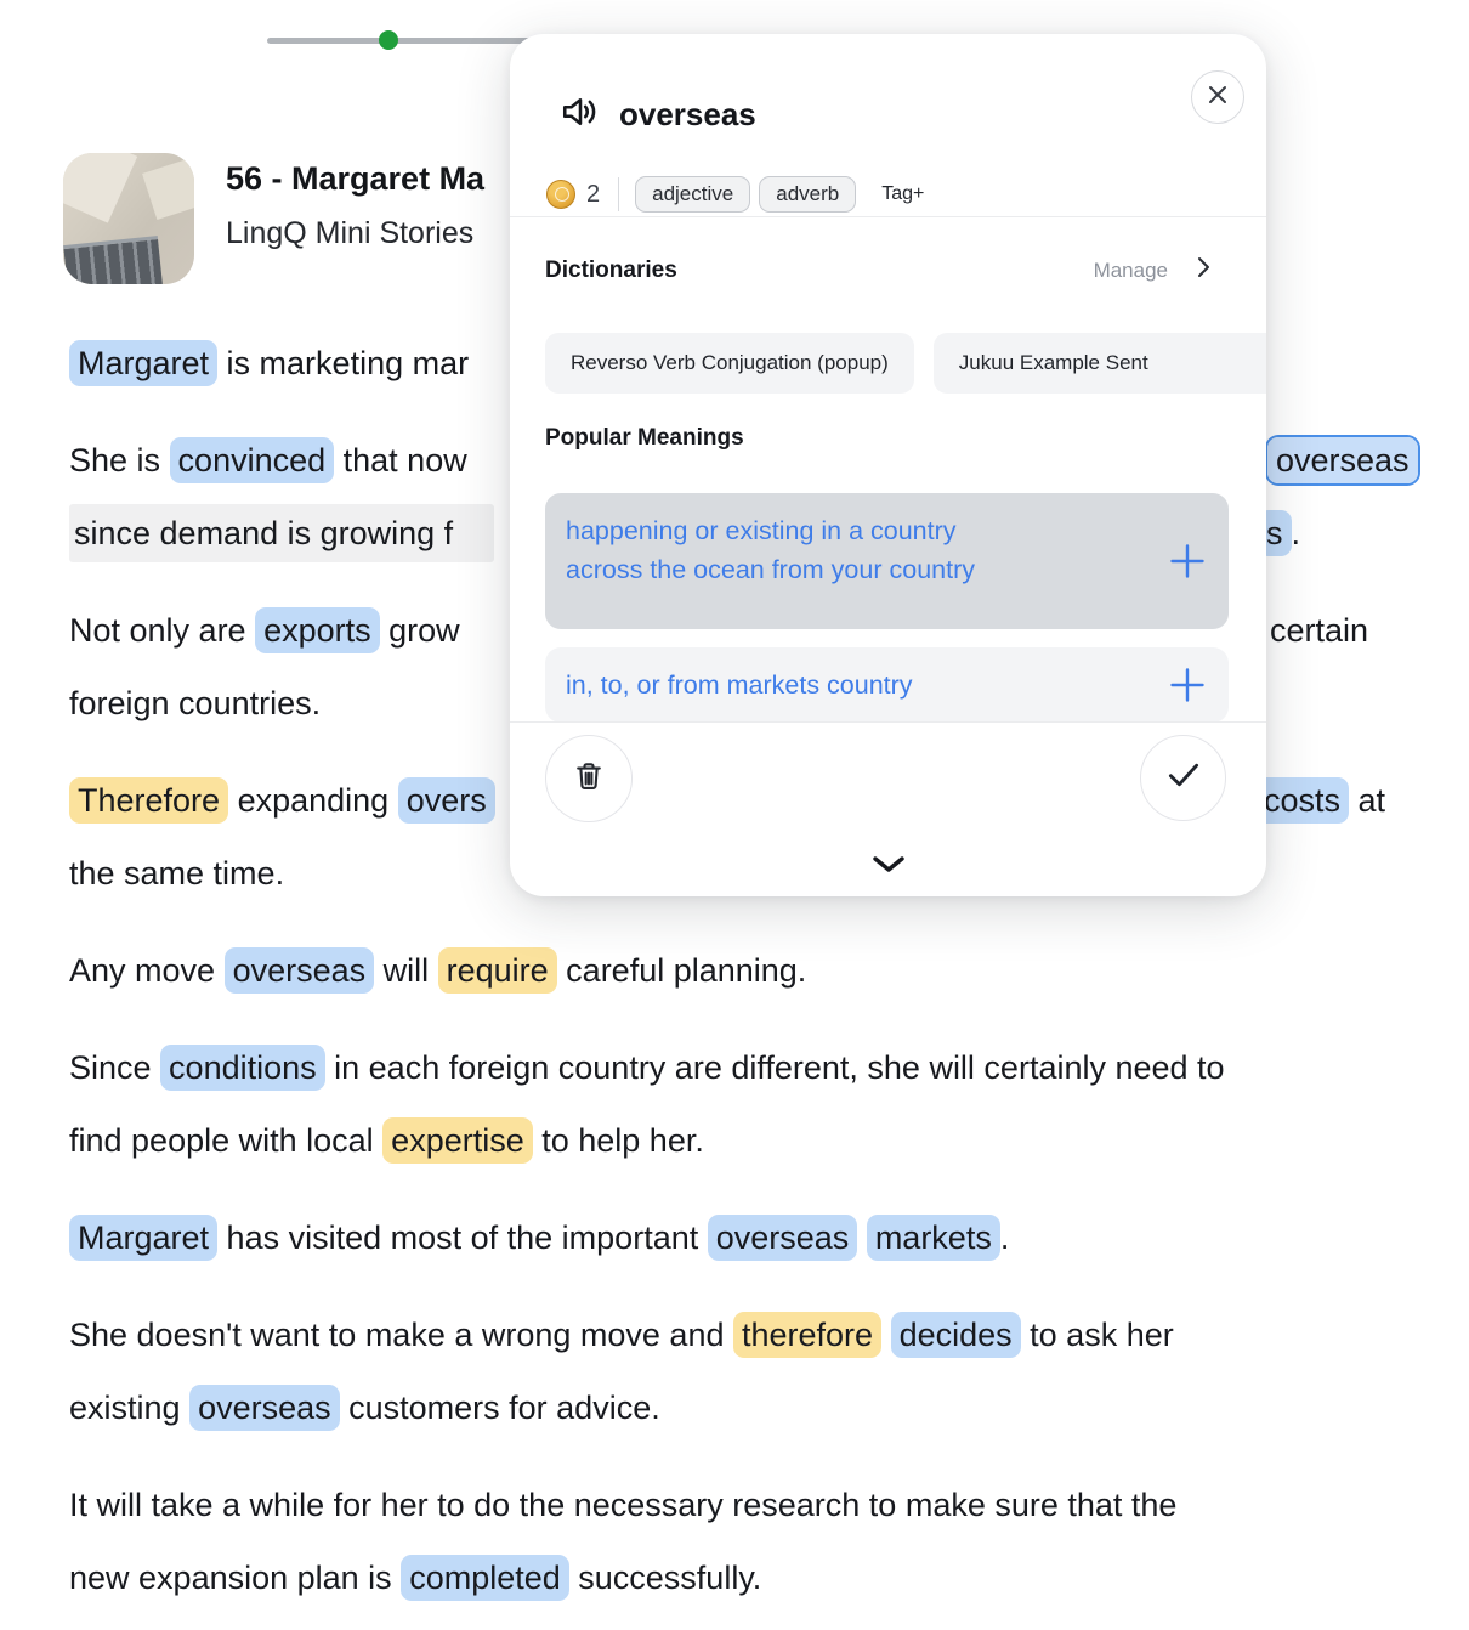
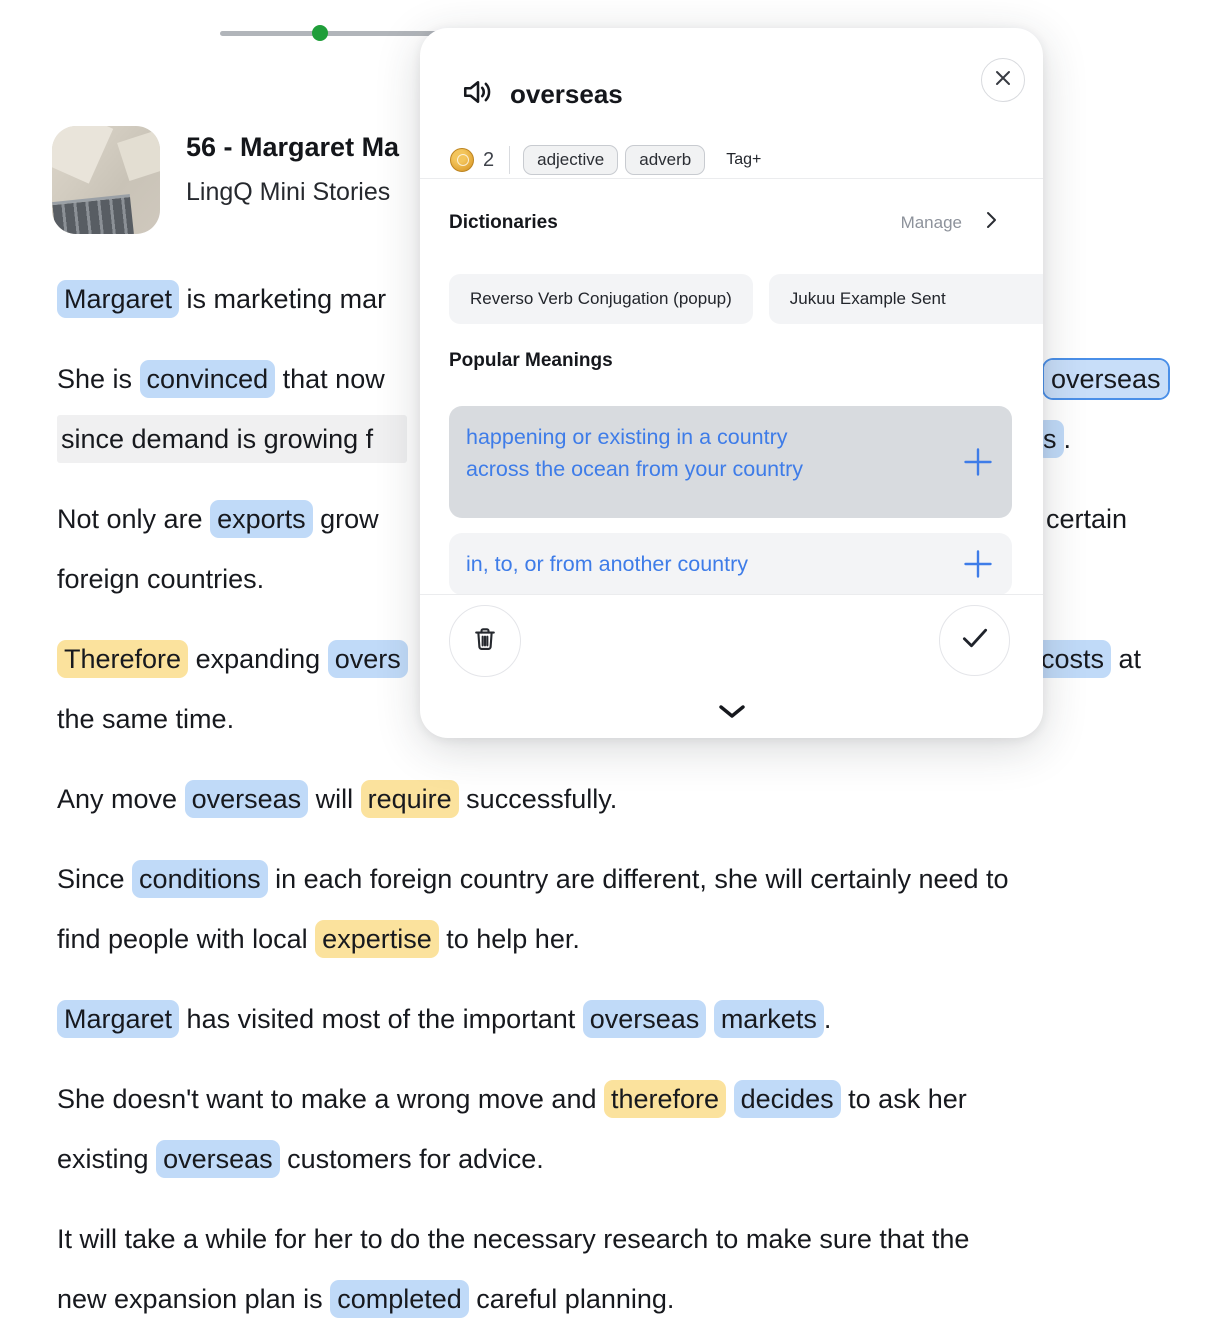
  56 - Margaret Ma
  LingQ Mini Stories
  Margaret is marketing mar
  She is convinced that now
  overseas
  since demand is growing f
  s .
  Not only are exports grow
  certain
  foreign countries.
  Therefore expanding overs
  costs at
  the same time.
- Any move overseas will require careful planning.
+ Any move overseas will require successfully.
  Since conditions in each foreign country are different, she will certainly need to
  find people with local expertise to help her.
  Margaret has visited most of the important overseas markets .
  She doesn't want to make a wrong move and therefore decides to ask her
  existing overseas customers for advice.
  It will take a while for her to do the necessary research to make sure that the
- new expansion plan is completed successfully.
+ new expansion plan is completed careful planning.
  overseas
  2
  adjective adverb
  Tag+
  Dictionaries
  Manage
  Reverso Verb Conjugation (popup)
  Jukuu Example Sent
  Popular Meanings
  happening or existing in a country
  across the ocean from your country
- in, to, or from markets country
+ in, to, or from another country
